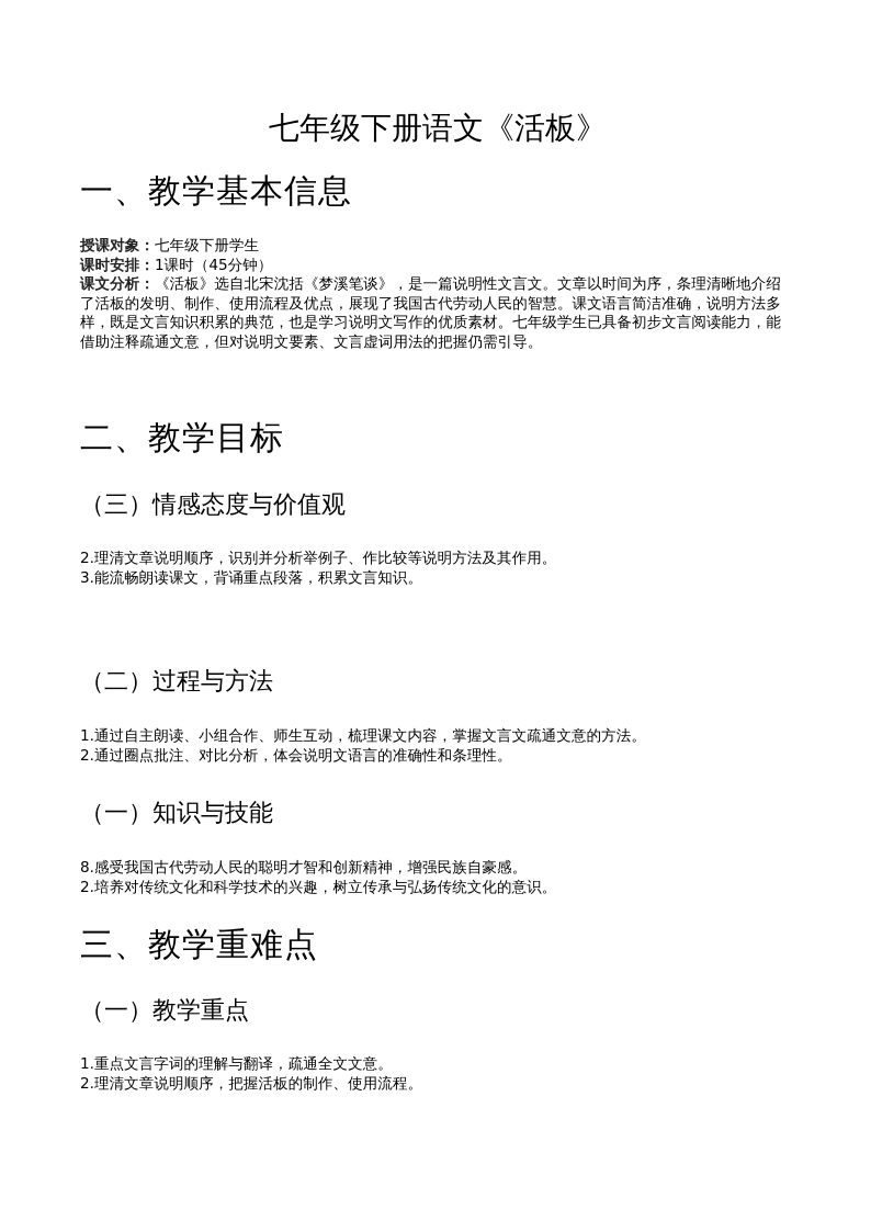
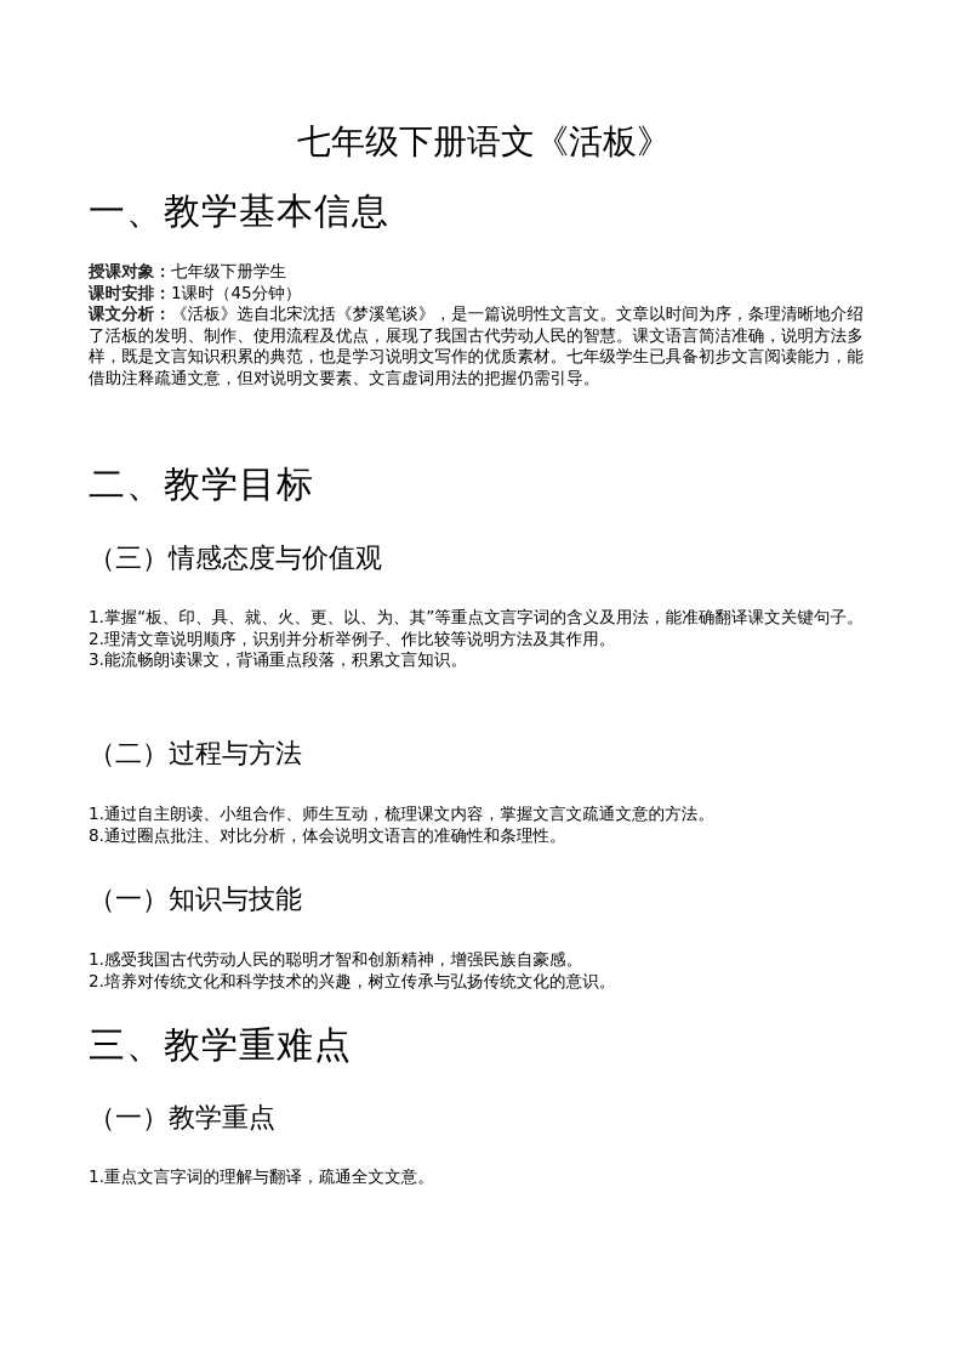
  七年级下册语文《活板》
  一、教学基本信息
  授课对象：七年级下册学生
  课时安排：1课时（45分钟）
  课文分析：《活板》选自北宋沈括《梦溪笔谈》，是一篇说明性文言文。文章以时间为序，条理清晰地介绍了活板的发明、制作、使用流程及优点，展现了我国古代劳动人民的智慧。课文语言简洁准确，说明方法多样，既是文言知识积累的典范，也是学习说明文写作的优质素材。七年级学生已具备初步文言阅读能力，能借助注释疏通文意，但对说明文要素、文言虚词用法的把握仍需引导。
  二、教学目标
  （三）情感态度与价值观
+ 1.掌握“板、印、具、就、火、更、以、为、其”等重点文言字词的含义及用法，能准确翻译课文关键句子。
  2.理清文章说明顺序，识别并分析举例子、作比较等说明方法及其作用。
  3.能流畅朗读课文，背诵重点段落，积累文言知识。
  （二）过程与方法
  1.通过自主朗读、小组合作、师生互动，梳理课文内容，掌握文言文疏通文意的方法。
- 2.通过圈点批注、对比分析，体会说明文语言的准确性和条理性。
+ 8.通过圈点批注、对比分析，体会说明文语言的准确性和条理性。
  （一）知识与技能
- 8.感受我国古代劳动人民的聪明才智和创新精神，增强民族自豪感。
+ 1.感受我国古代劳动人民的聪明才智和创新精神，增强民族自豪感。
  2.培养对传统文化和科学技术的兴趣，树立传承与弘扬传统文化的意识。
  三、教学重难点
  （一）教学重点
  1.重点文言字词的理解与翻译，疏通全文文意。
- 2.理清文章说明顺序，把握活板的制作、使用流程。
